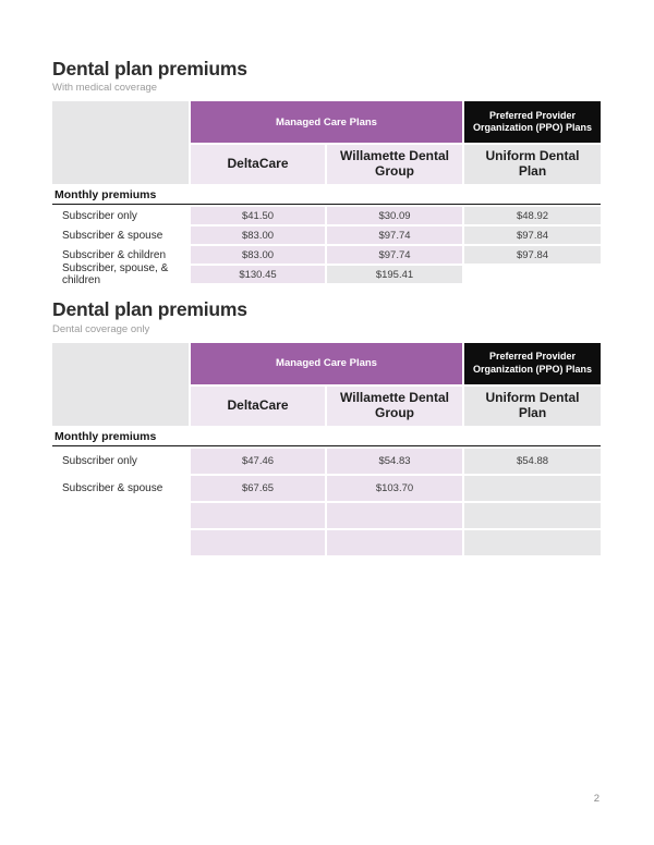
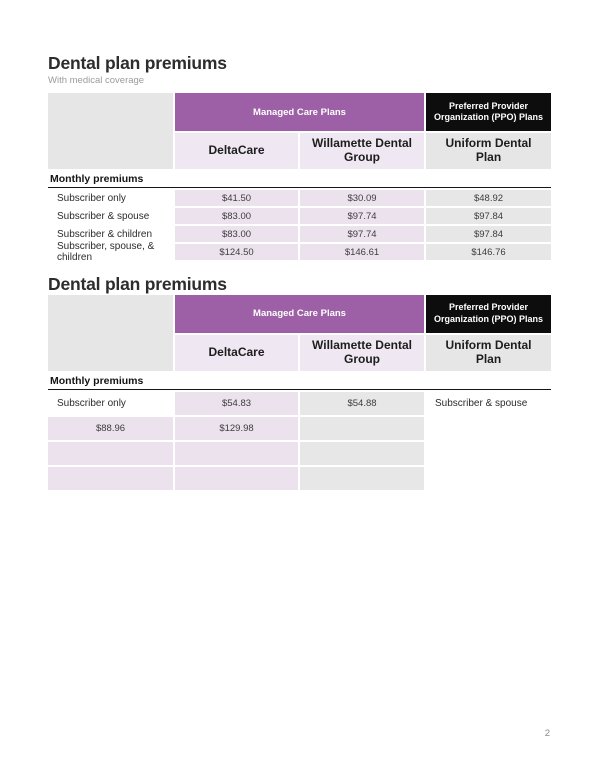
  Dental plan premiums
  With medical coverage
  Managed Care Plans
  Preferred Provider Organization (PPO) Plans
  DeltaCare
  Willamette Dental Group
  Uniform Dental Plan
  Monthly premiums
  Subscriber only
  $41.50
  $30.09
  $48.92
  Subscriber & spouse
  $83.00
  $97.74
  $97.84
  Subscriber & children
  $83.00
  $97.74
  $97.84
  Subscriber, spouse, & children
+ $124.50
- $130.45
+ $146.61
- $195.41
+ $146.76
  Dental plan premiums
- Dental coverage only
  Managed Care Plans
  Preferred Provider Organization (PPO) Plans
  DeltaCare
  Willamette Dental Group
  Uniform Dental Plan
  Monthly premiums
  Subscriber only
- $47.46
  $54.83
  $54.88
  Subscriber & spouse
- $67.65
+ $88.96
- $103.70
+ $129.98
  2
